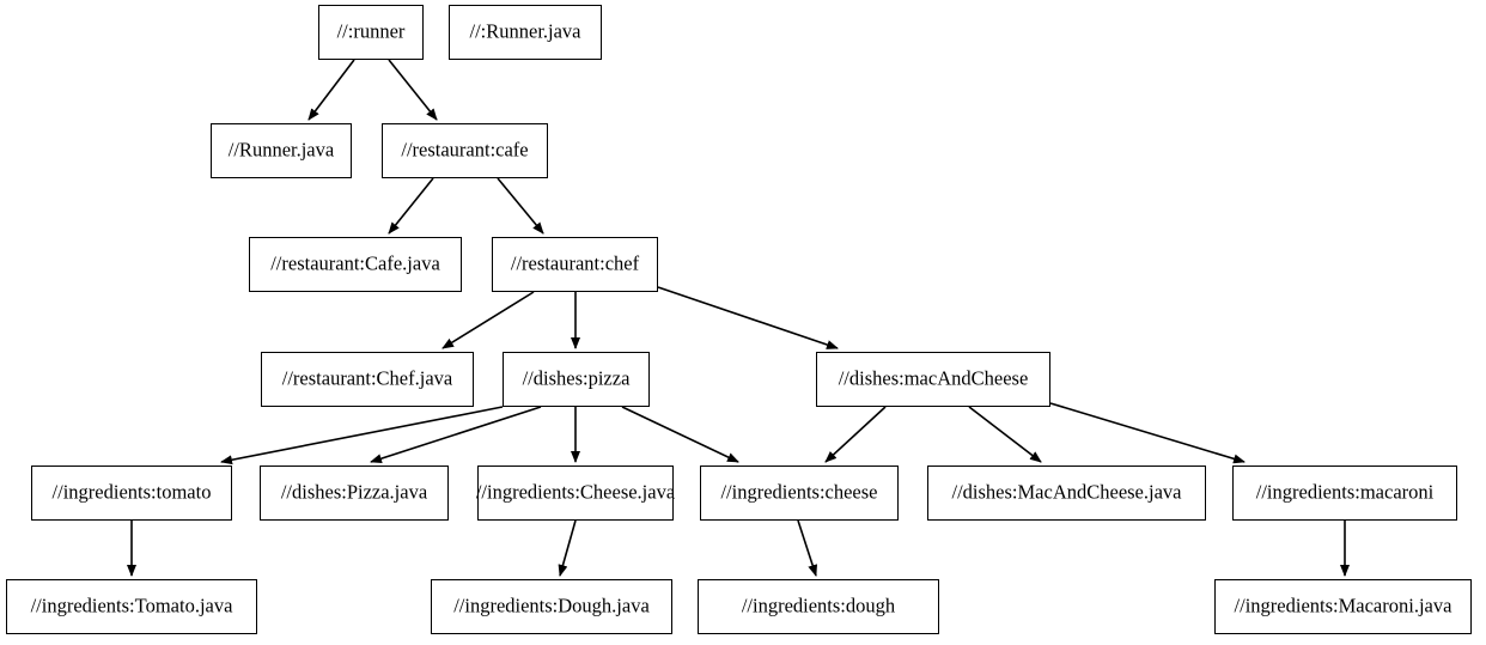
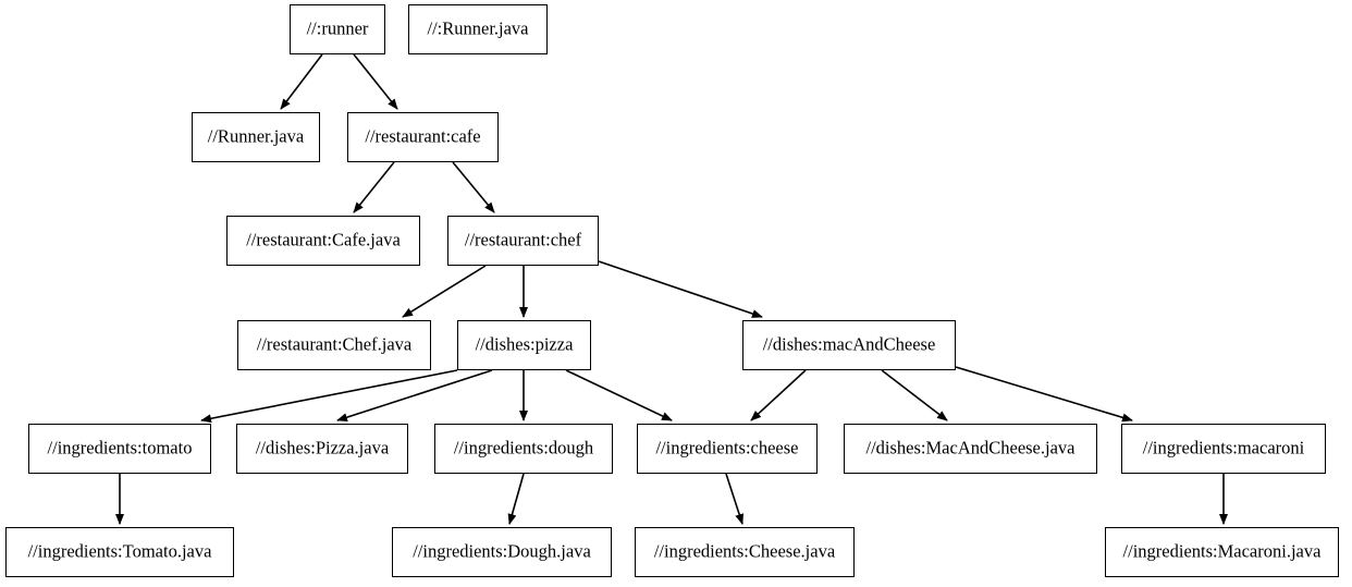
  //:runner
  //:Runner.java
  //Runner.java
  //restaurant:cafe
  //restaurant:Cafe.java
  //restaurant:chef
  //restaurant:Chef.java
  //dishes:pizza
  //dishes:macAndCheese
  //ingredients:tomato
  //dishes:Pizza.java
- //ingredients:Cheese.java
+ //ingredients:dough
  //ingredients:cheese
  //dishes:MacAndCheese.java
  //ingredients:macaroni
  //ingredients:Tomato.java
  //ingredients:Dough.java
- //ingredients:dough
+ //ingredients:Cheese.java
  //ingredients:Macaroni.java
